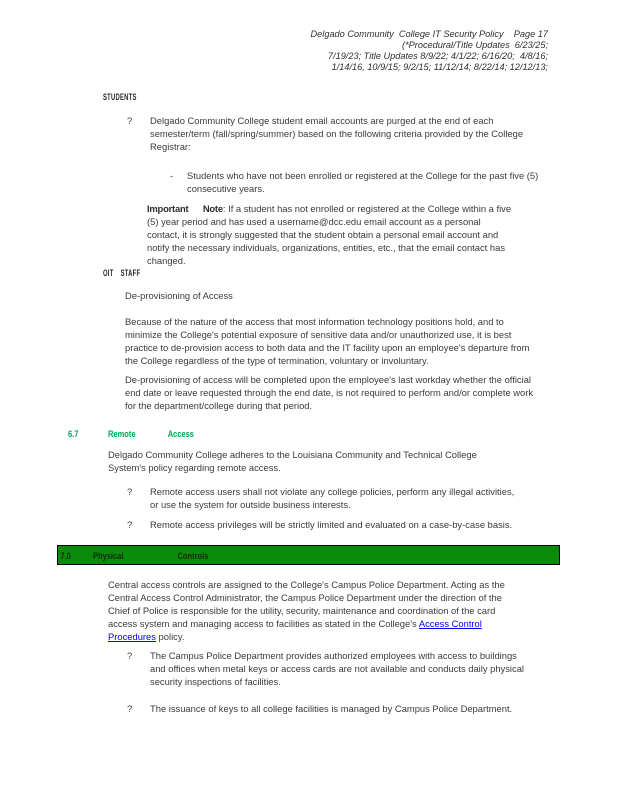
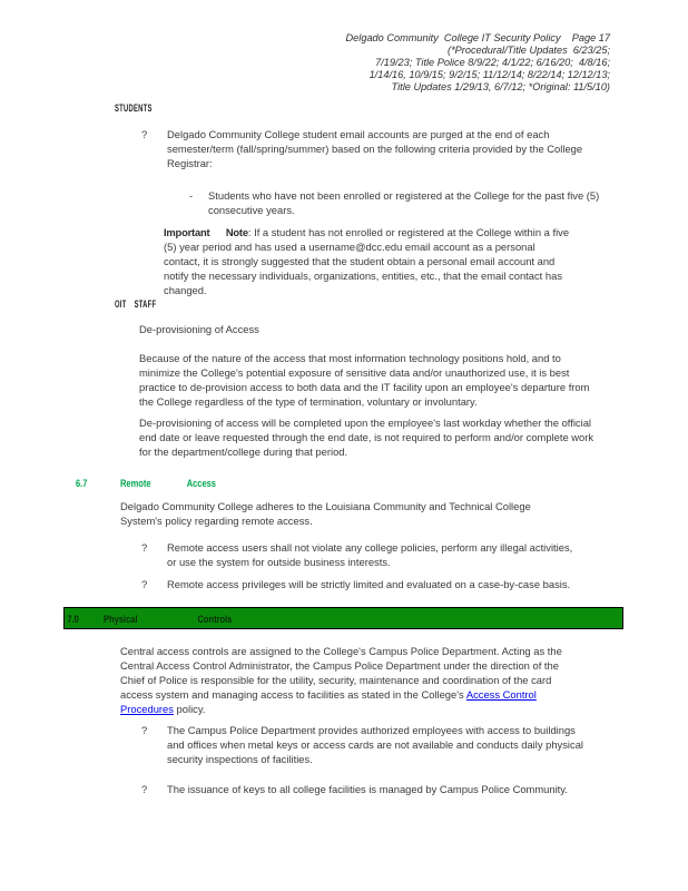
  Delgado Community College IT Security Policy Page 17
  (*Procedural/Title Updates 6/23/25;
- 7/19/23; Title Updates 8/9/22; 4/1/22; 6/16/20; 4/8/16;
+ 7/19/23; Title Police 8/9/22; 4/1/22; 6/16/20; 4/8/16;
  1/14/16, 10/9/15; 9/2/15; 11/12/14; 8/22/14; 12/12/13;
+ Title Updates 1/29/13, 6/7/12; *Original: 11/5/10)
  STUDENTS
  ?
  Delgado Community College student email accounts are purged at the end of each
  semester/term (fall/spring/summer) based on the following criteria provided by the College
  Registrar:
  -
  Students who have not been enrolled or registered at the College for the past five (5)
  consecutive years.
  Important Note: If a student has not enrolled or registered at the College within a five
  (5) year period and has used a username@dcc.edu email account as a personal
  contact, it is strongly suggested that the student obtain a personal email account and
  notify the necessary individuals, organizations, entities, etc., that the email contact has
  changed.
  OIT STAFF
  De-provisioning of Access
  Because of the nature of the access that most information technology positions hold, and to
  minimize the College's potential exposure of sensitive data and/or unauthorized use, it is best
  practice to de-provision access to both data and the IT facility upon an employee's departure from
  the College regardless of the type of termination, voluntary or involuntary.
  De-provisioning of access will be completed upon the employee's last workday whether the official
  end date or leave requested through the end date, is not required to perform and/or complete work
  for the department/college during that period.
  6.7 Remote Access
  Delgado Community College adheres to the Louisiana Community and Technical College
  System's policy regarding remote access.
  ?
  Remote access users shall not violate any college policies, perform any illegal activities,
  or use the system for outside business interests.
  ?
  Remote access privileges will be strictly limited and evaluated on a case-by-case basis.
  7.0
  Physical Controls
  Central access controls are assigned to the College's Campus Police Department. Acting as the
  Central Access Control Administrator, the Campus Police Department under the direction of the
  Chief of Police is responsible for the utility, security, maintenance and coordination of the card
  access system and managing access to facilities as stated in the College's Access Control
  Procedures policy.
  ?
  The Campus Police Department provides authorized employees with access to buildings
  and offices when metal keys or access cards are not available and conducts daily physical
  security inspections of facilities.
  ?
- The issuance of keys to all college facilities is managed by Campus Police Department.
+ The issuance of keys to all college facilities is managed by Campus Police Community.
